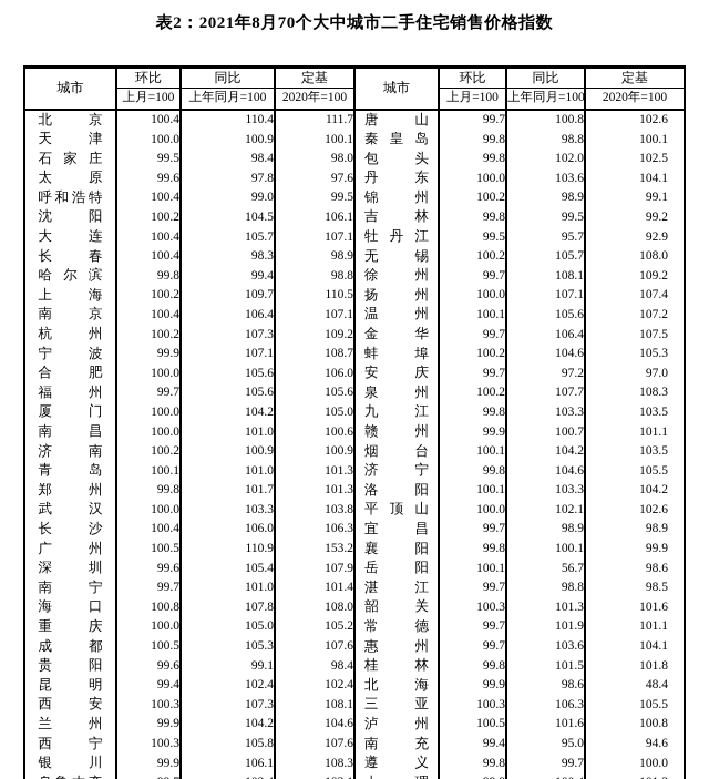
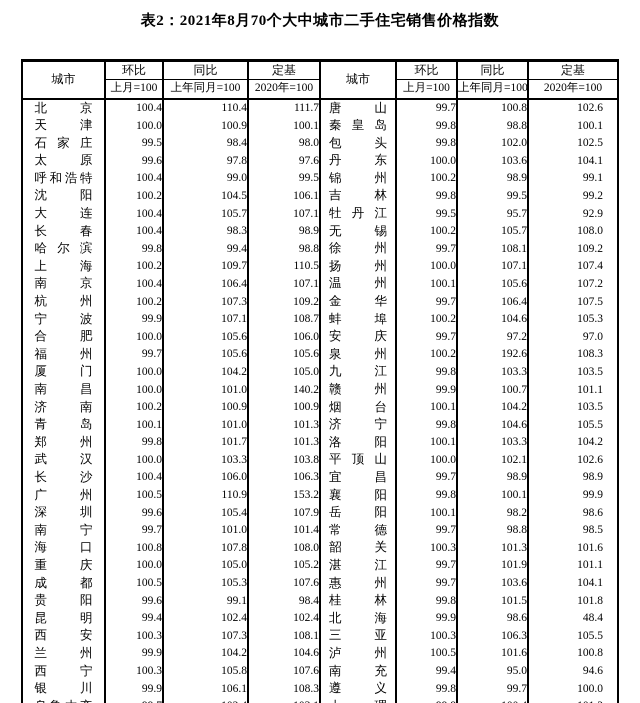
  表2：2021年8月70个大中城市二手住宅销售价格指数
  城市	环比	同比	定基	城市	环比	同比	定基
  上月=100	上年同月=100	2020年=100	上月=100	上年同月=100	2020年=100
  北京	100.4	110.4	111.7	唐山	99.7	100.8	102.6
  天津	100.0	100.9	100.1	秦皇岛	99.8	98.8	100.1
  石家庄	99.5	98.4	98.0	包头	99.8	102.0	102.5
  太原	99.6	97.8	97.6	丹东	100.0	103.6	104.1
  呼和浩特	100.4	99.0	99.5	锦州	100.2	98.9	99.1
  沈阳	100.2	104.5	106.1	吉林	99.8	99.5	99.2
  大连	100.4	105.7	107.1	牡丹江	99.5	95.7	92.9
  长春	100.4	98.3	98.9	无锡	100.2	105.7	108.0
  哈尔滨	99.8	99.4	98.8	徐州	99.7	108.1	109.2
  上海	100.2	109.7	110.5	扬州	100.0	107.1	107.4
  南京	100.4	106.4	107.1	温州	100.1	105.6	107.2
  杭州	100.2	107.3	109.2	金华	99.7	106.4	107.5
  宁波	99.9	107.1	108.7	蚌埠	100.2	104.6	105.3
  合肥	100.0	105.6	106.0	安庆	99.7	97.2	97.0
- 福州	99.7	105.6	105.6	泉州	100.2	107.7	108.3
+ 福州	99.7	105.6	105.6	泉州	100.2	192.6	108.3
  厦门	100.0	104.2	105.0	九江	99.8	103.3	103.5
- 南昌	100.0	101.0	100.6	赣州	99.9	100.7	101.1
+ 南昌	100.0	101.0	140.2	赣州	99.9	100.7	101.1
  济南	100.2	100.9	100.9	烟台	100.1	104.2	103.5
  青岛	100.1	101.0	101.3	济宁	99.8	104.6	105.5
  郑州	99.8	101.7	101.3	洛阳	100.1	103.3	104.2
  武汉	100.0	103.3	103.8	平顶山	100.0	102.1	102.6
  长沙	100.4	106.0	106.3	宜昌	99.7	98.9	98.9
  广州	100.5	110.9	153.2	襄阳	99.8	100.1	99.9
- 深圳	99.6	105.4	107.9	岳阳	100.1	56.7	98.6
+ 深圳	99.6	105.4	107.9	岳阳	100.1	98.2	98.6
- 南宁	99.7	101.0	101.4	湛江	99.7	98.8	98.5
+ 南宁	99.7	101.0	101.4	常德	99.7	98.8	98.5
  海口	100.8	107.8	108.0	韶关	100.3	101.3	101.6
- 重庆	100.0	105.0	105.2	常德	99.7	101.9	101.1
+ 重庆	100.0	105.0	105.2	湛江	99.7	101.9	101.1
  成都	100.5	105.3	107.6	惠州	99.7	103.6	104.1
  贵阳	99.6	99.1	98.4	桂林	99.8	101.5	101.8
  昆明	99.4	102.4	102.4	北海	99.9	98.6	48.4
  西安	100.3	107.3	108.1	三亚	100.3	106.3	105.5
  兰州	99.9	104.2	104.6	泸州	100.5	101.6	100.8
  西宁	100.3	105.8	107.6	南充	99.4	95.0	94.6
  银川	99.9	106.1	108.3	遵义	99.8	99.7	100.0
